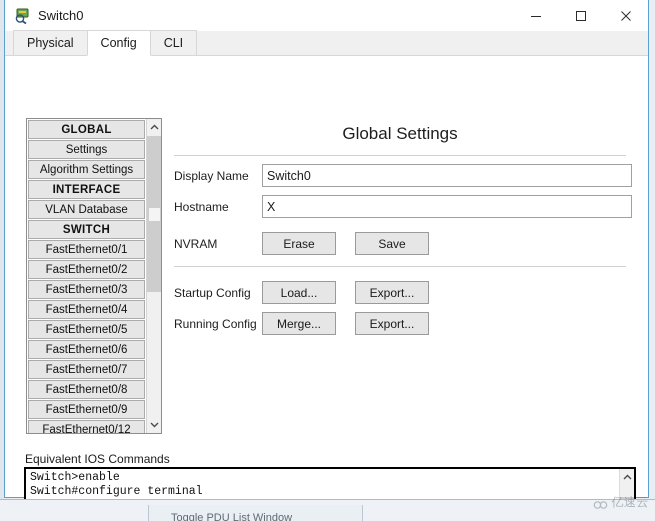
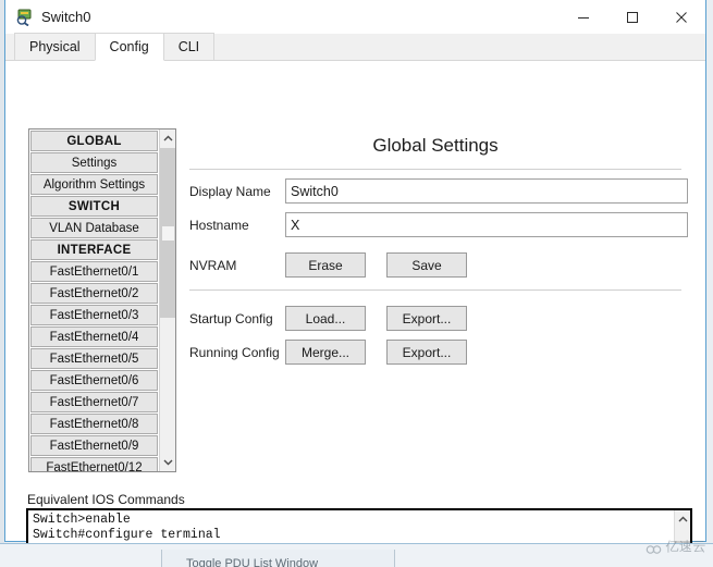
  Switch0
  Physical
  Config
  CLI
  GLOBAL
  Settings
  Algorithm Settings
- INTERFACE
+ SWITCH
  VLAN Database
- SWITCH
+ INTERFACE
  FastEthernet0/1
  FastEthernet0/2
  FastEthernet0/3
  FastEthernet0/4
  FastEthernet0/5
  FastEthernet0/6
  FastEthernet0/7
  FastEthernet0/8
  FastEthernet0/9
  FastEthernet0/12
  Global Settings
  Display Name
  Switch0
  Hostname
  X
  NVRAM
  Erase
  Save
  Startup Config
  Load...
  Export...
  Running Config
  Merge...
  Export...
  Equivalent IOS Commands
  Switch>enable
  Switch#configure terminal
  Toggle PDU List Window
  亿速云
